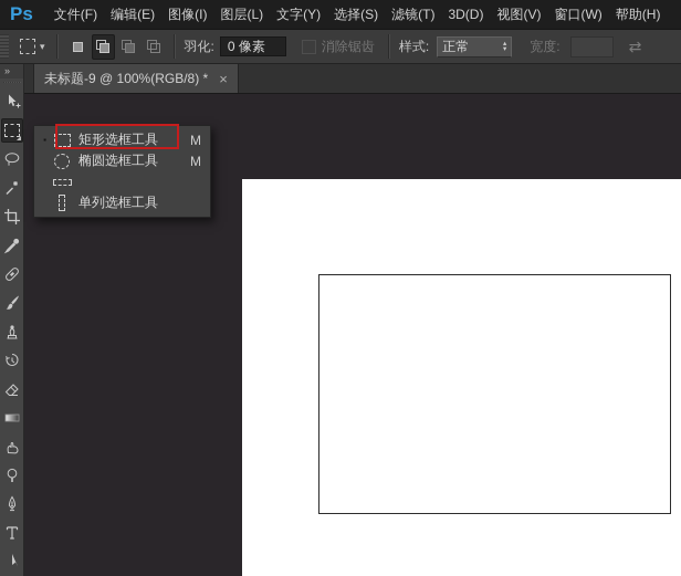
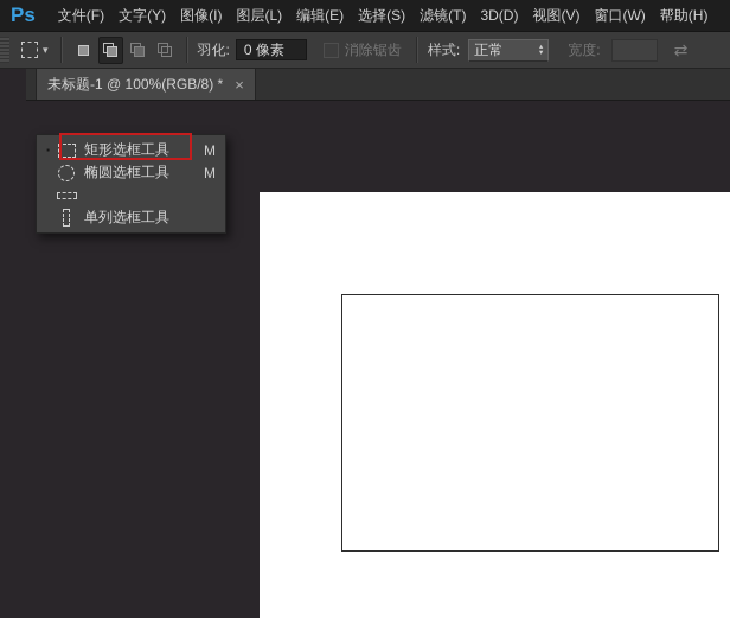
  Ps
  文件(F)
- 编辑(E)
+ 文字(Y)
  图像(I)
  图层(L)
- 文字(Y)
+ 编辑(E)
  选择(S)
  滤镜(T)
  3D(D)
  视图(V)
  窗口(W)
  帮助(H)
  ▾
  羽化:
  0 像素
  消除锯齿
  样式:
  正常
  宽度:
  ⇄
- »
- 未标题-9 @ 100%(RGB/8) *
+ 未标题-1 @ 100%(RGB/8) *
  ×
  ▪
  矩形选框工具
  M
  椭圆选框工具
  M
  单列选框工具
